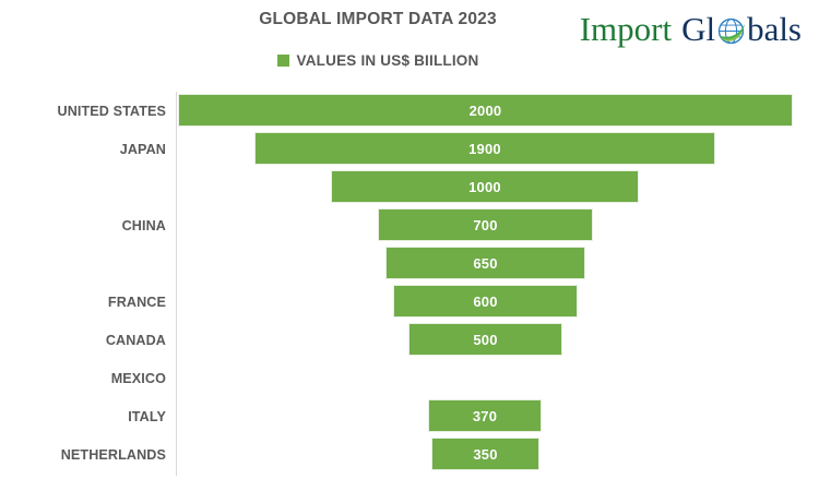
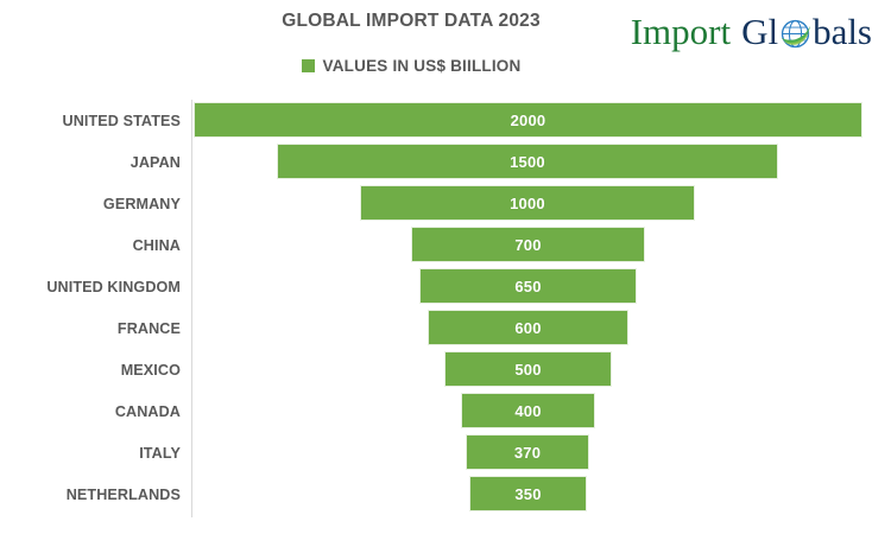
  GLOBAL IMPORT DATA 2023
  VALUES IN US$ BIILLION
  Import
  Gl
  bals
  UNITED STATES
  2000
  JAPAN
- 1900
+ 1500
+ GERMANY
  1000
  CHINA
  700
+ UNITED KINGDOM
  650
  FRANCE
  600
- CANADA
+ MEXICO
  500
- MEXICO
+ CANADA
+ 400
  ITALY
  370
  NETHERLANDS
  350
